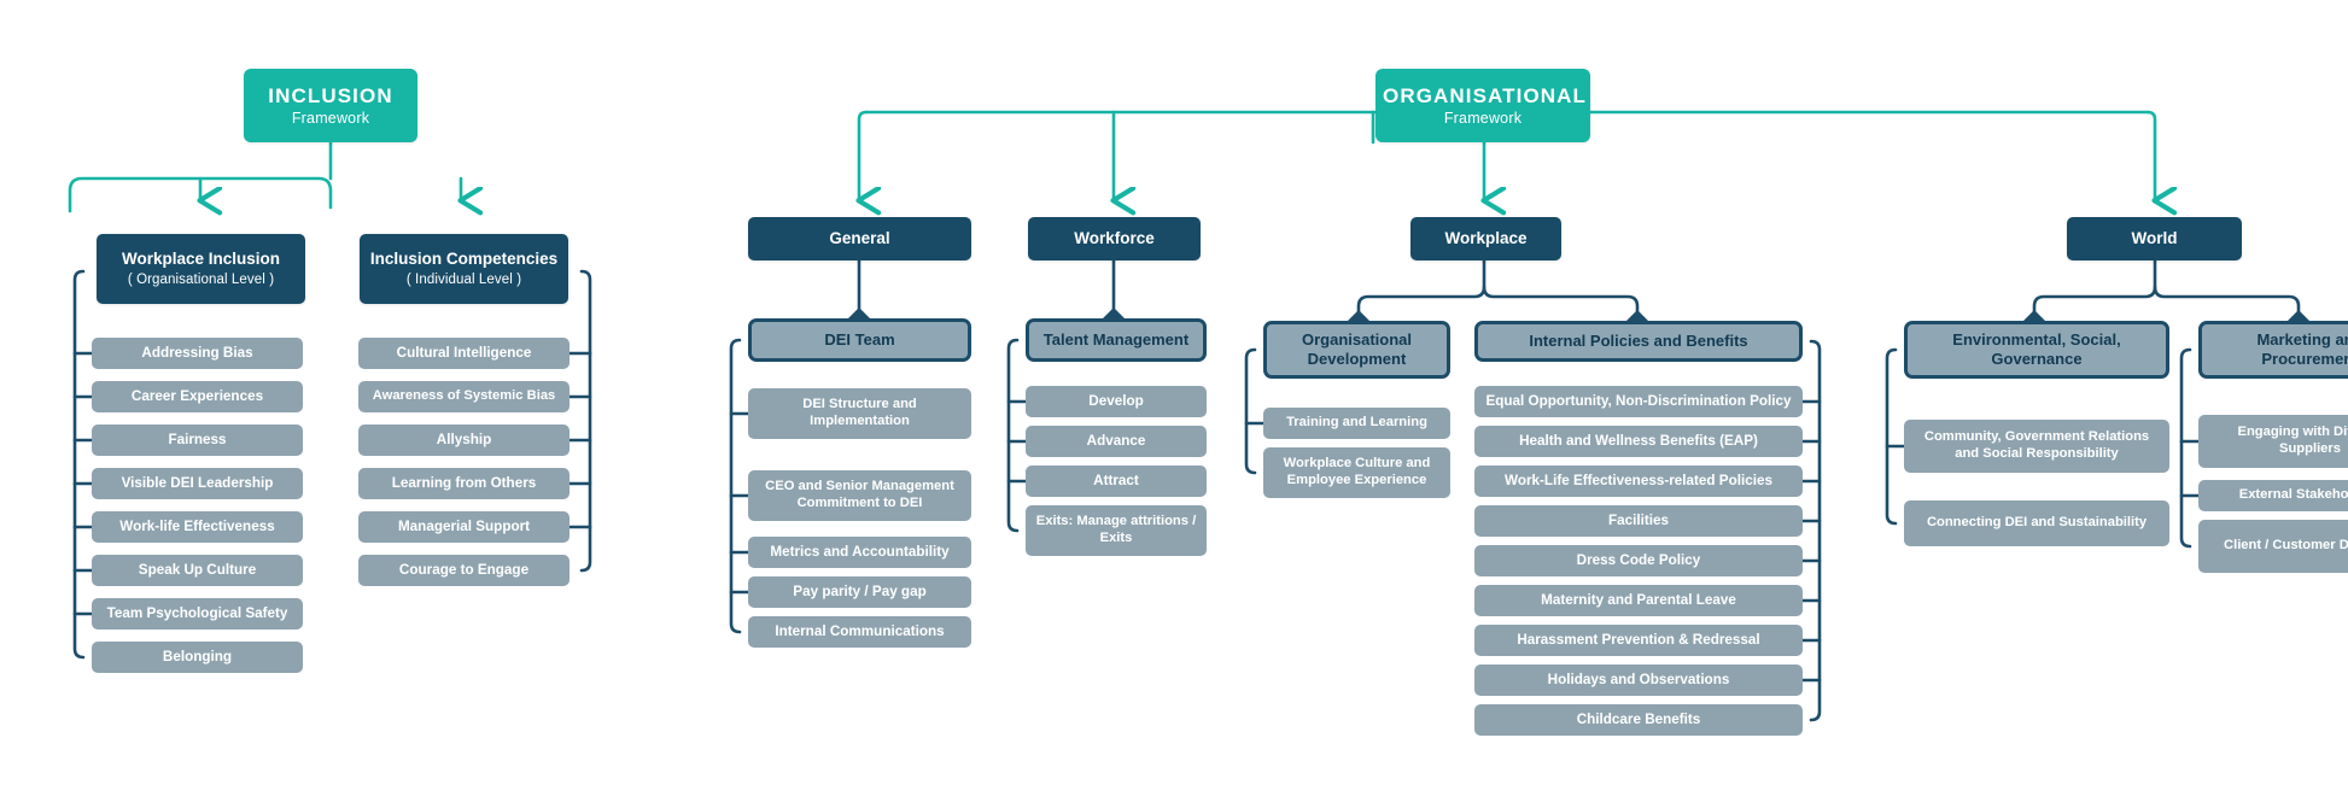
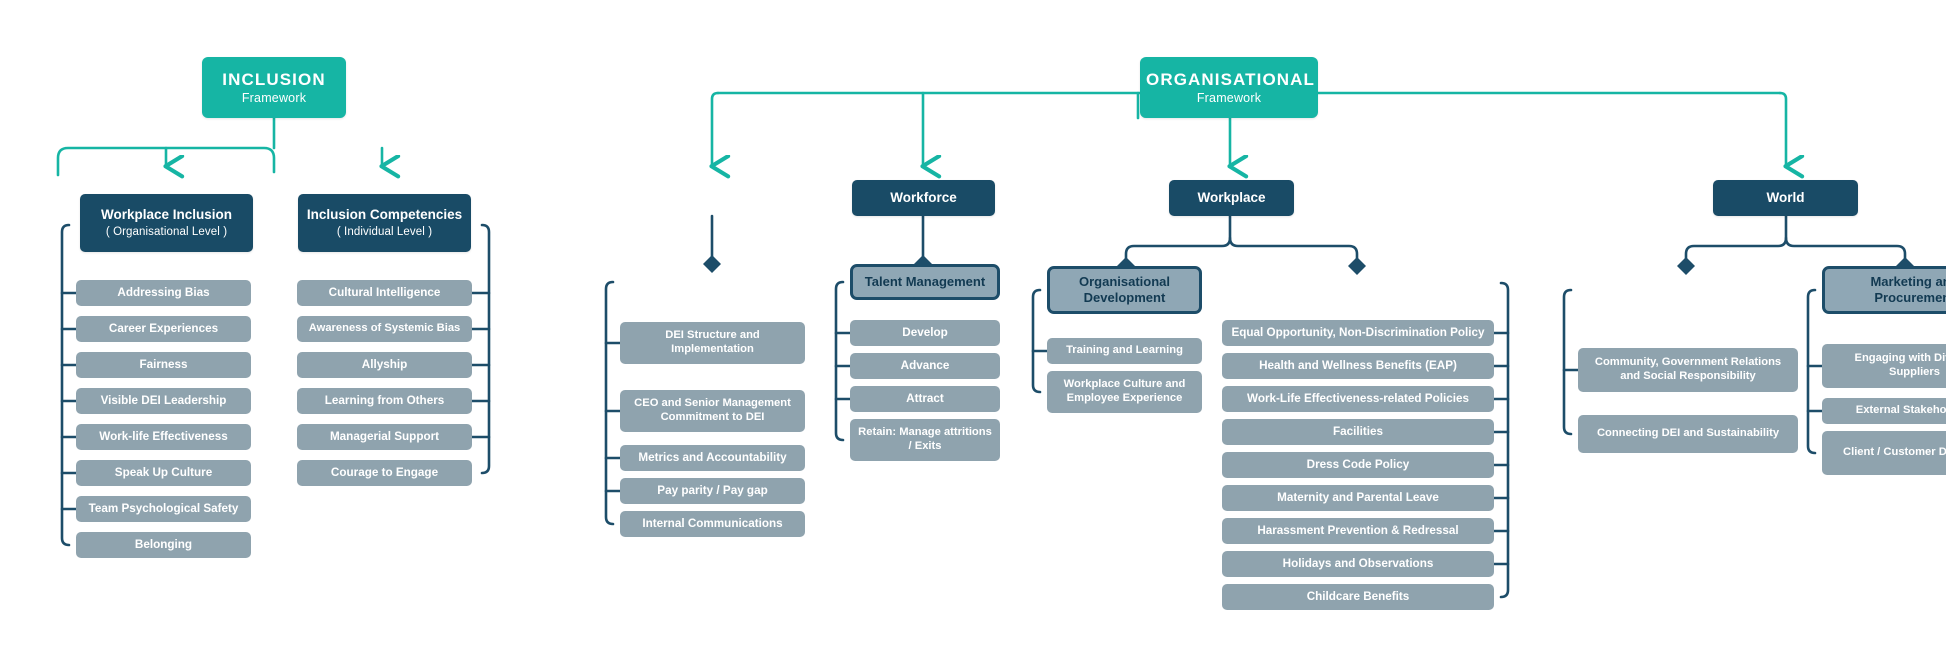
  INCLUSION
  Framework
  Workplace Inclusion
  ( Organisational Level )
  Inclusion Competencies
  ( Individual Level )
  Addressing Bias
  Career Experiences
  Fairness
  Visible DEI Leadership
  Work-life Effectiveness
  Speak Up Culture
  Team Psychological Safety
  Belonging
  Cultural Intelligence
  Awareness of Systemic Bias
  Allyship
  Learning from Others
  Managerial Support
  Courage to Engage
  ORGANISATIONAL
  Framework
- General
  Workforce
  Workplace
  World
- DEI Team
  DEI Structure and Implementation
  CEO and Senior Management Commitment to DEI
  Metrics and Accountability
  Pay parity / Pay gap
  Internal Communications
  Talent Management
  Develop
  Advance
  Attract
- Exits: Manage attritions / Exits
+ Retain: Manage attritions / Exits
  Organisational Development
  Training and Learning
  Workplace Culture and Employee Experience
- Internal Policies and Benefits
  Equal Opportunity, Non-Discrimination Policy
  Health and Wellness Benefits (EAP)
  Work-Life Effectiveness-related Policies
  Facilities
  Dress Code Policy
  Maternity and Parental Leave
  Harassment Prevention & Redressal
  Holidays and Observations
  Childcare Benefits
- Environmental, Social, Governance
  Community, Government Relations and Social Responsibility
  Connecting DEI and Sustainability
  Marketing a Procureme
  Engaging with Di Suppliers
  External Stakeho
